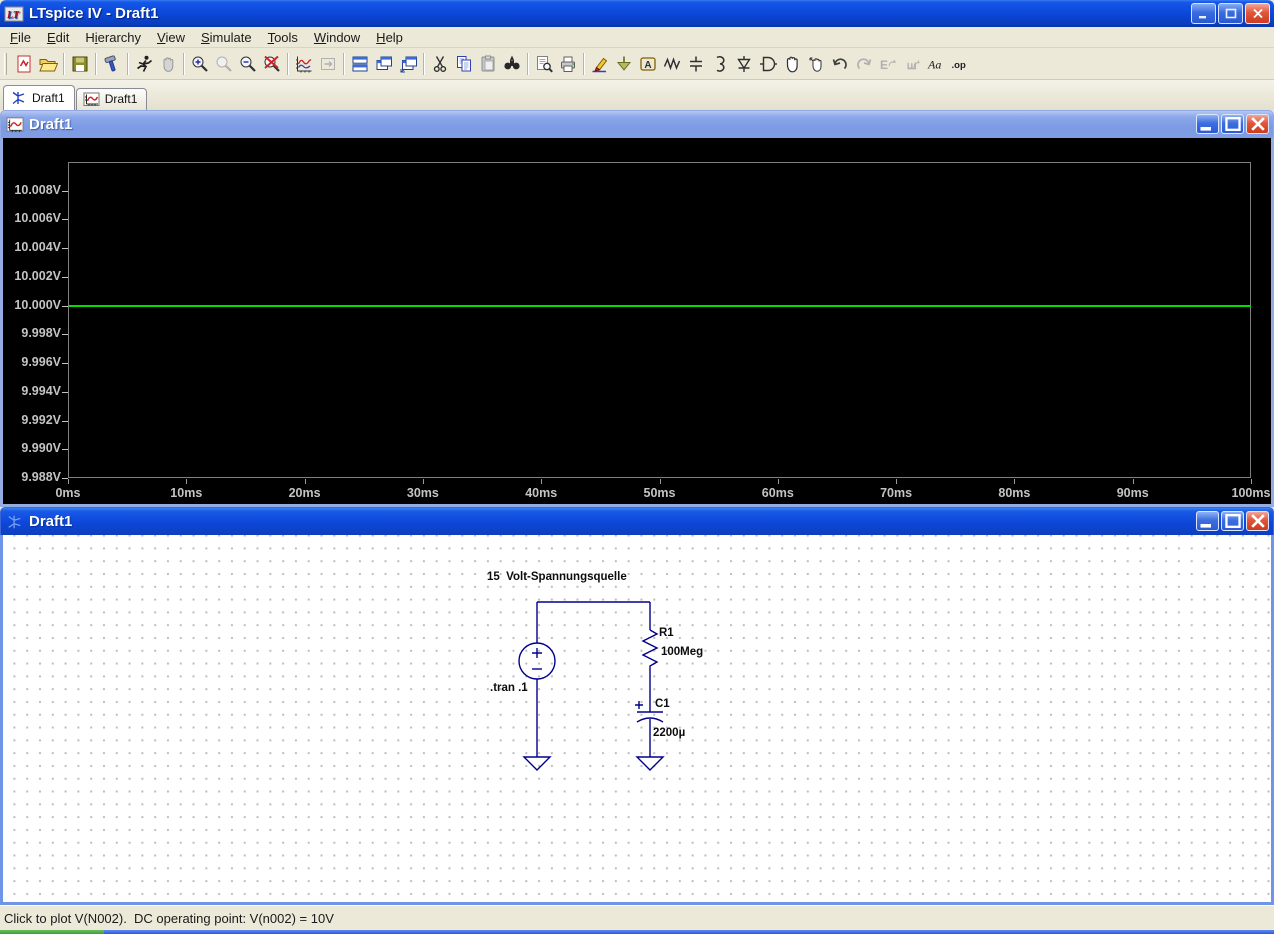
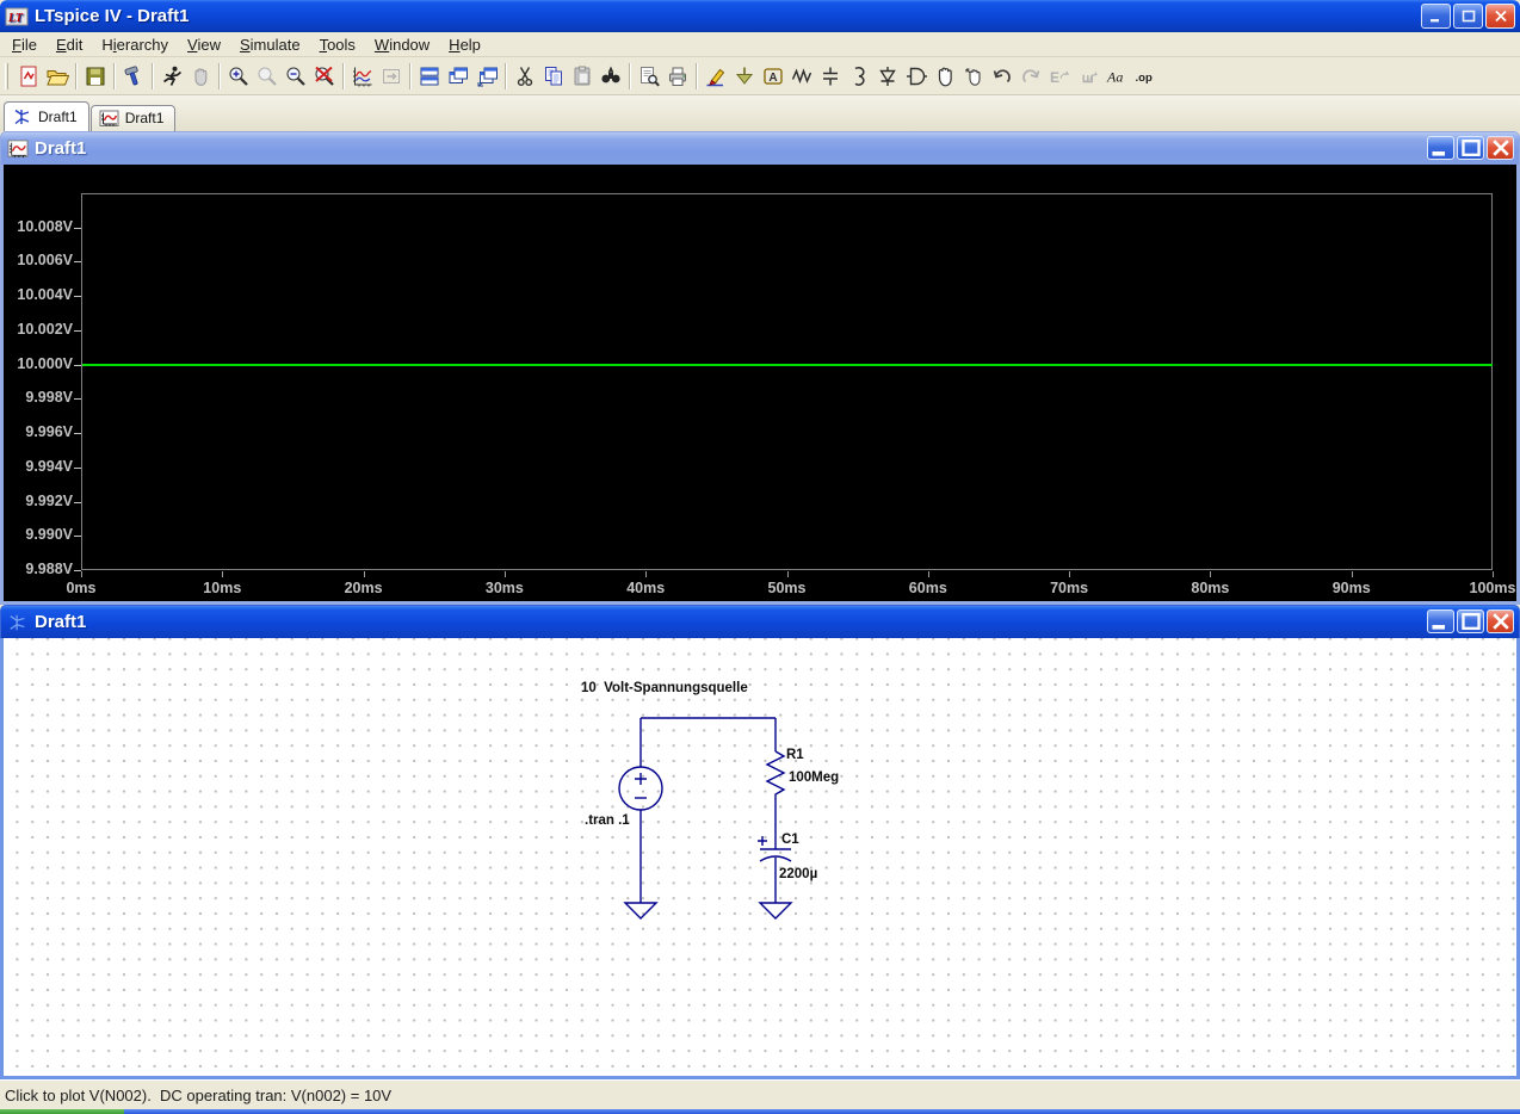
  LT
  LTspice IV - Draft1
  File
  Edit
  Hierarchy
  View
  Simulate
  Tools
  Window
  Help
  A
  E
  Aa
  .op
  Draft1
  Draft1
  Draft1
  10.008V
  10.006V
  10.004V
  10.002V
  10.000V
  9.998V
  9.996V
  9.994V
  9.992V
  9.990V
  9.988V
  0ms
  10ms
  20ms
  30ms
  40ms
  50ms
  60ms
  70ms
  80ms
  90ms
  100ms
  Draft1
- 15 Volt-Spannungsquelle
+ 10 Volt-Spannungsquelle
  .tran .1
  R1
  100Meg
  C1
  2200µ
- Click to plot V(N002). DC operating point: V(n002) = 10V
+ Click to plot V(N002). DC operating tran: V(n002) = 10V
